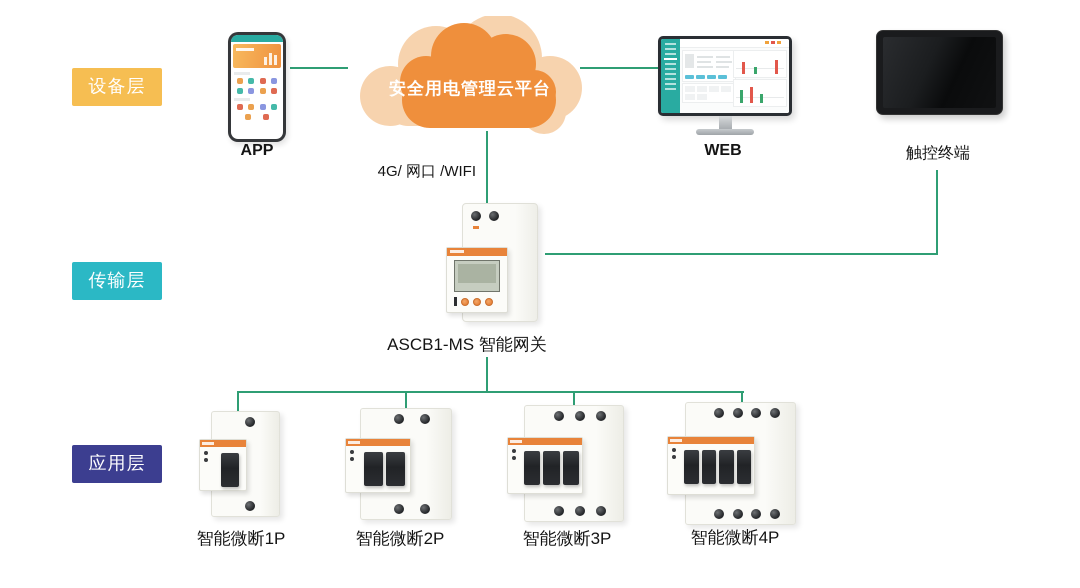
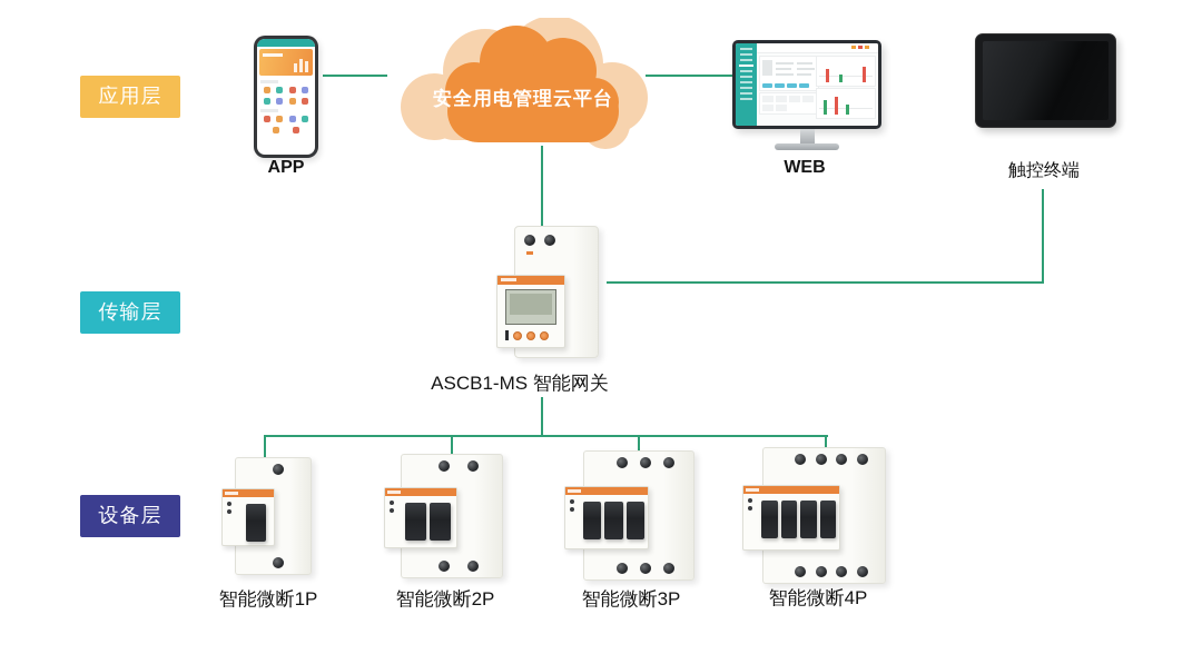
- 设备层
+ 应用层
  传输层
- 应用层
+ 设备层
  APP
  安全用电管理云平台
- 4G/ 网口 /WIFI
  WEB
  触控终端
  ASCB1-MS 智能网关
  智能微断1P
  智能微断2P
  智能微断3P
  智能微断4P
